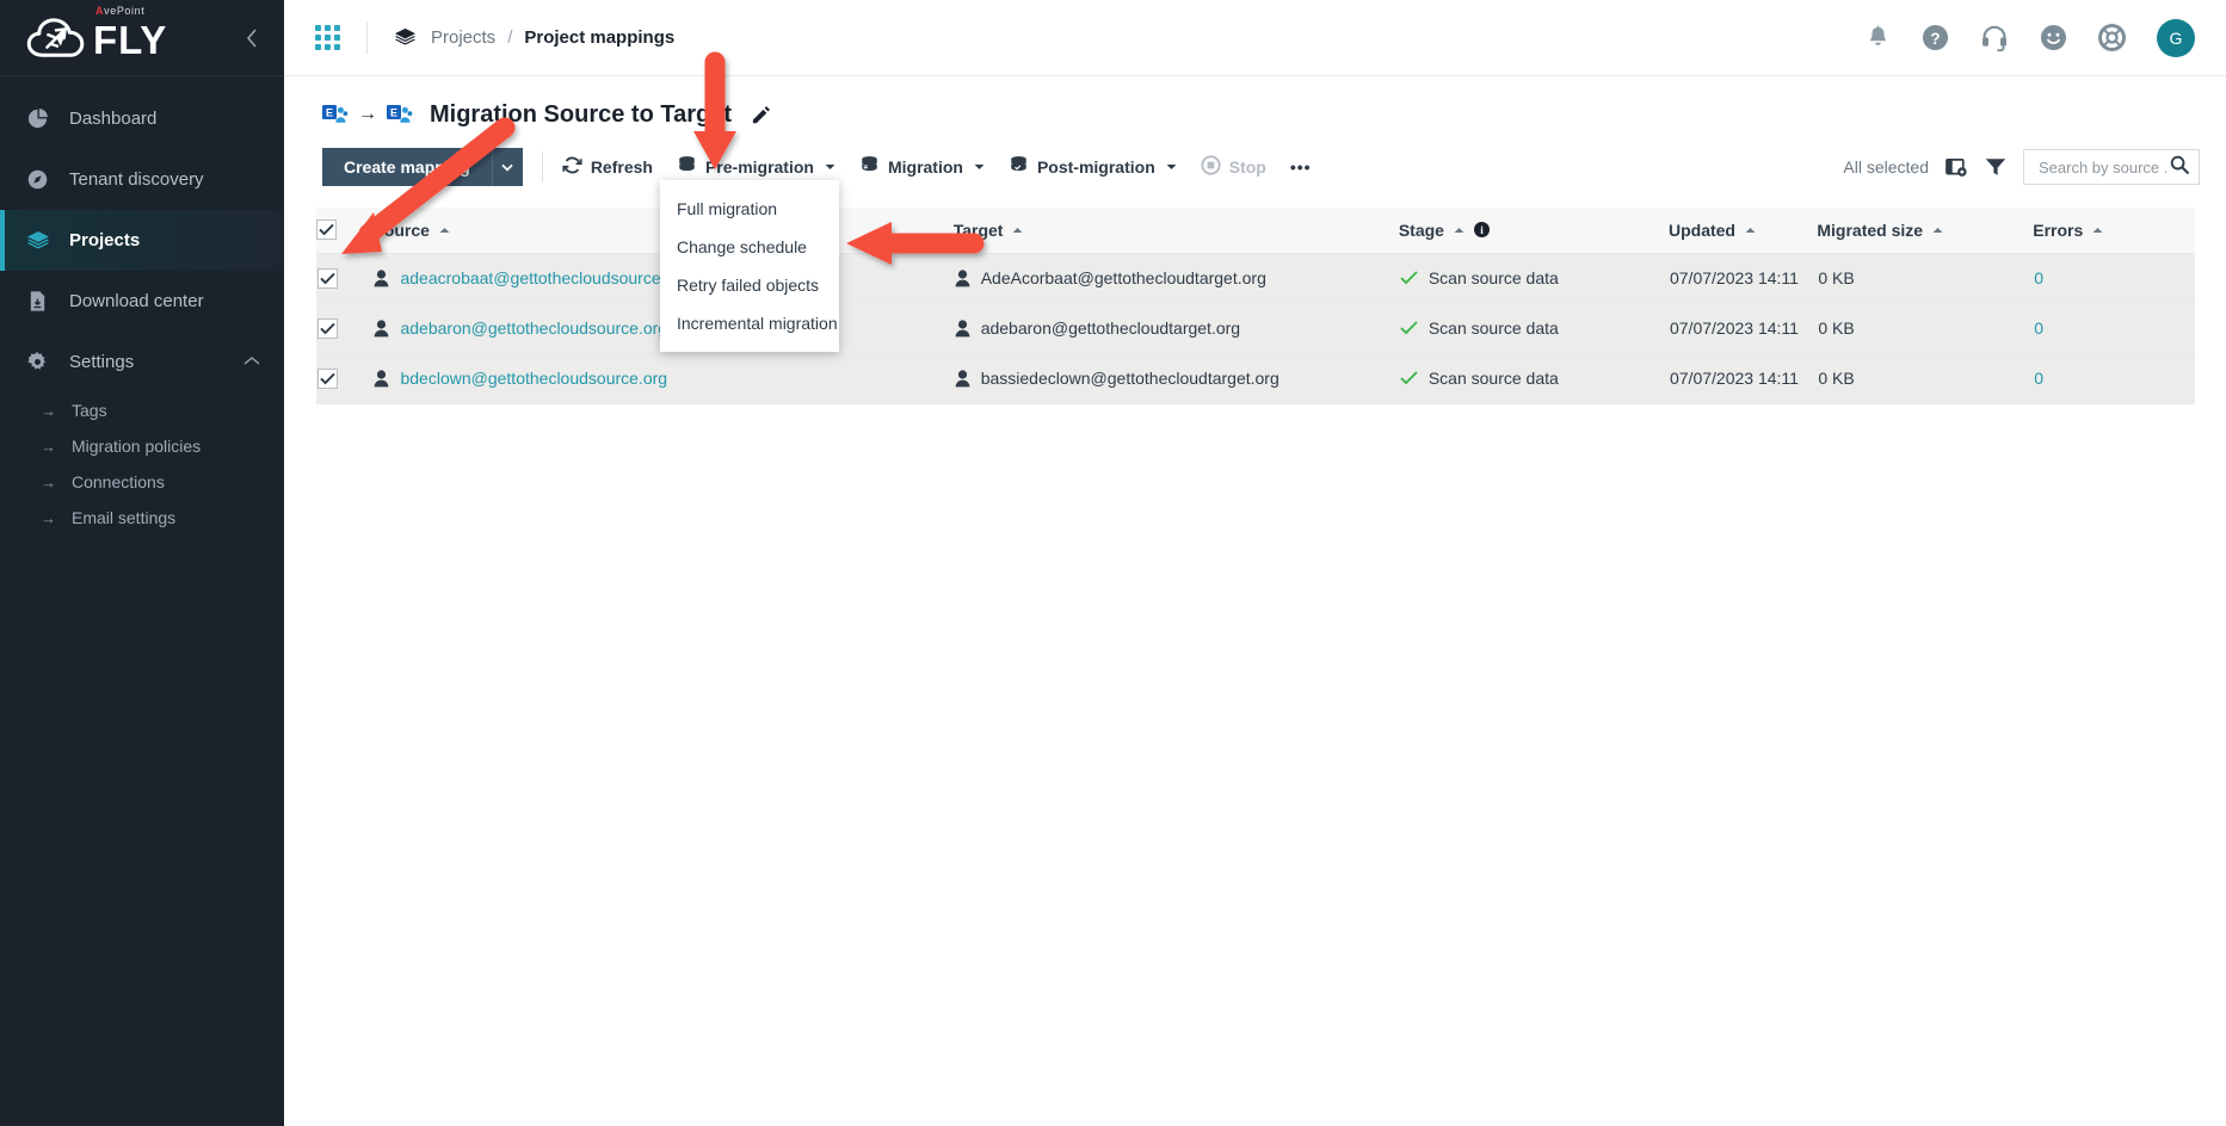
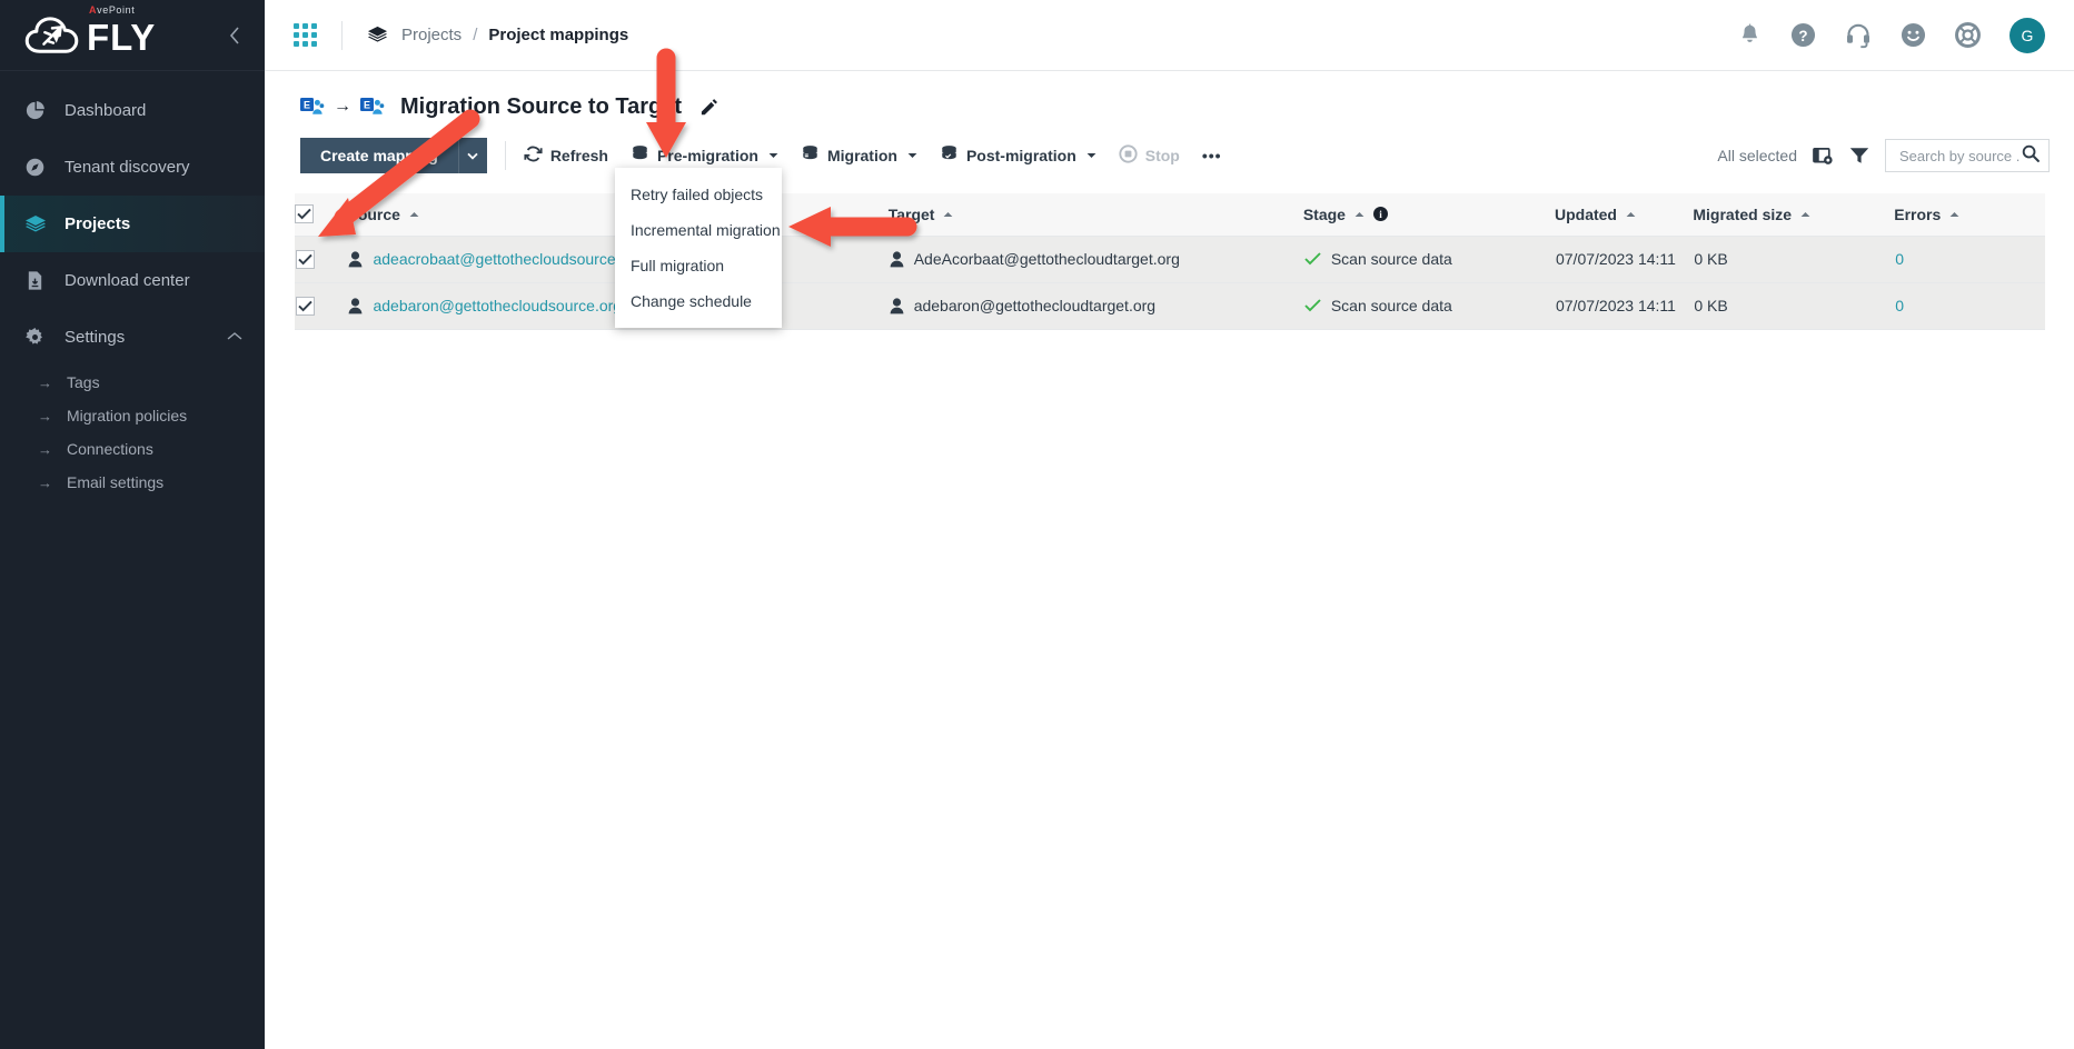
  AvePoint
  FLY
  Dashboard
  Tenant discovery
  Projects
  Download center
  Settings
  →
  Tags
  →
  Migration policies
  →
  Connections
  →
  Email settings
  Projects
  /
  Project mappings
  ?
  G
  E
  →
  E
  Migration Source to Targt
  Refresh
  Pre-migration
  Migration
  Post-migration
  Stop
  •••
  All selected
  Search by source .
  	urce	Target	Stage i	Updated	Migrated size	Errors
  	adeacrobaat@gettothecloudsource	AdeAcorbaat@gettothecloudtarget.org	Scan source data	07/07/2023 14:11	0 KB	0
  	adebaron@gettothecloudsource.or	adebaron@gettothecloudtarget.org	Scan source data	07/07/2023 14:11	0 KB	0
- 	bdeclown@gettothecloudsource.org	bassiedeclown@gettothecloudtarget.org	Scan source data	07/07/2023 14:11	0 KB	0
- Full migration
+ Retry failed objects
- Change schedule
+ Incremental migration
- Retry failed objects
+ Full migration
- Incremental migration
+ Change schedule
